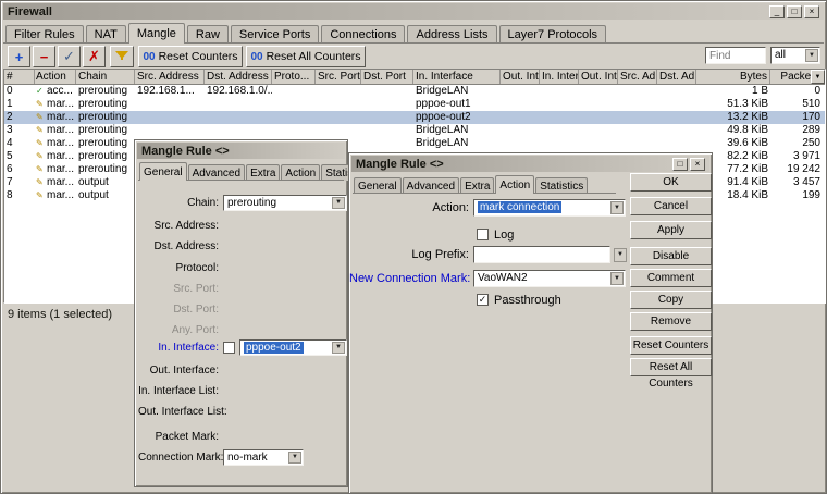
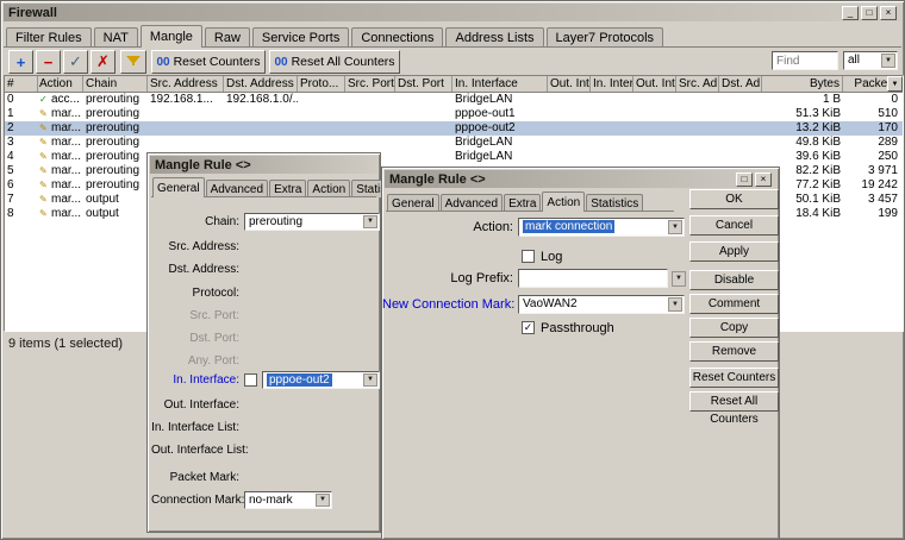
  Firewall
  _
  □
  ×
  Filter Rules
  NAT
  Mangle
  Raw
  Service Ports
  Connections
  Address Lists
  Layer7 Protocols
  +
  −
  ✓
  ✗
  00
  Reset Counters
  00
  Reset All Counters
  Find
  all
  #
  Action
  Chain
  Src. Address
  Dst. Address
  Proto...
  Src. Port
  Dst. Port
  In. Interface
  Out. Int
  In. Inter
  Out. Int
  Src. Ad.
  Dst. Ad.
  Bytes
  Packe
  0
  ✓ acc...
  prerouting
  192.168.1...
  192.168.1.0/..
  BridgeLAN
  1 B
  0
  1
  ✎ mar...
  prerouting
  pppoe-out1
  51.3 KiB
  510
  2
  ✎ mar...
  prerouting
  pppoe-out2
  13.2 KiB
  170
  3
  ✎ mar...
  prerouting
  BridgeLAN
  49.8 KiB
  289
  4
  ✎ mar...
  prerouting
  BridgeLAN
  39.6 KiB
  250
  5
  ✎ mar...
  prerouting
  82.2 KiB
  3 971
  6
  ✎ mar...
  prerouting
  77.2 KiB
  19 242
  7
  ✎ mar...
  output
- 91.4 KiB
+ 50.1 KiB
  3 457
  8
  ✎ mar...
  output
  18.4 KiB
  199
  9 items (1 selected)
  Mangle Rule <>
  General
  Advanced
  Extra
  Action
  Chain:
  prerouting
  Src. Address:
  Dst. Address:
  Protocol:
  Src. Port:
  Dst. Port:
  Any. Port:
  In. Interface:
  pppoe-out2
  Out. Interface:
  In. Interface List:
  Out. Interface List:
  Packet Mark:
  Connection Mark:
  no-mark
  Mangle Rule <>
  □
  ×
  General
  Advanced
  Extra
  Action
  Statistics
  Action:
  mark connection
  Log
  Log Prefix:
  New Connection Mark:
  VaoWAN2
  ✓
  Passthrough
  OK
  Cancel
  Apply
  Disable
  Comment
  Copy
  Remove
  Reset Counters
  Reset All Counters
